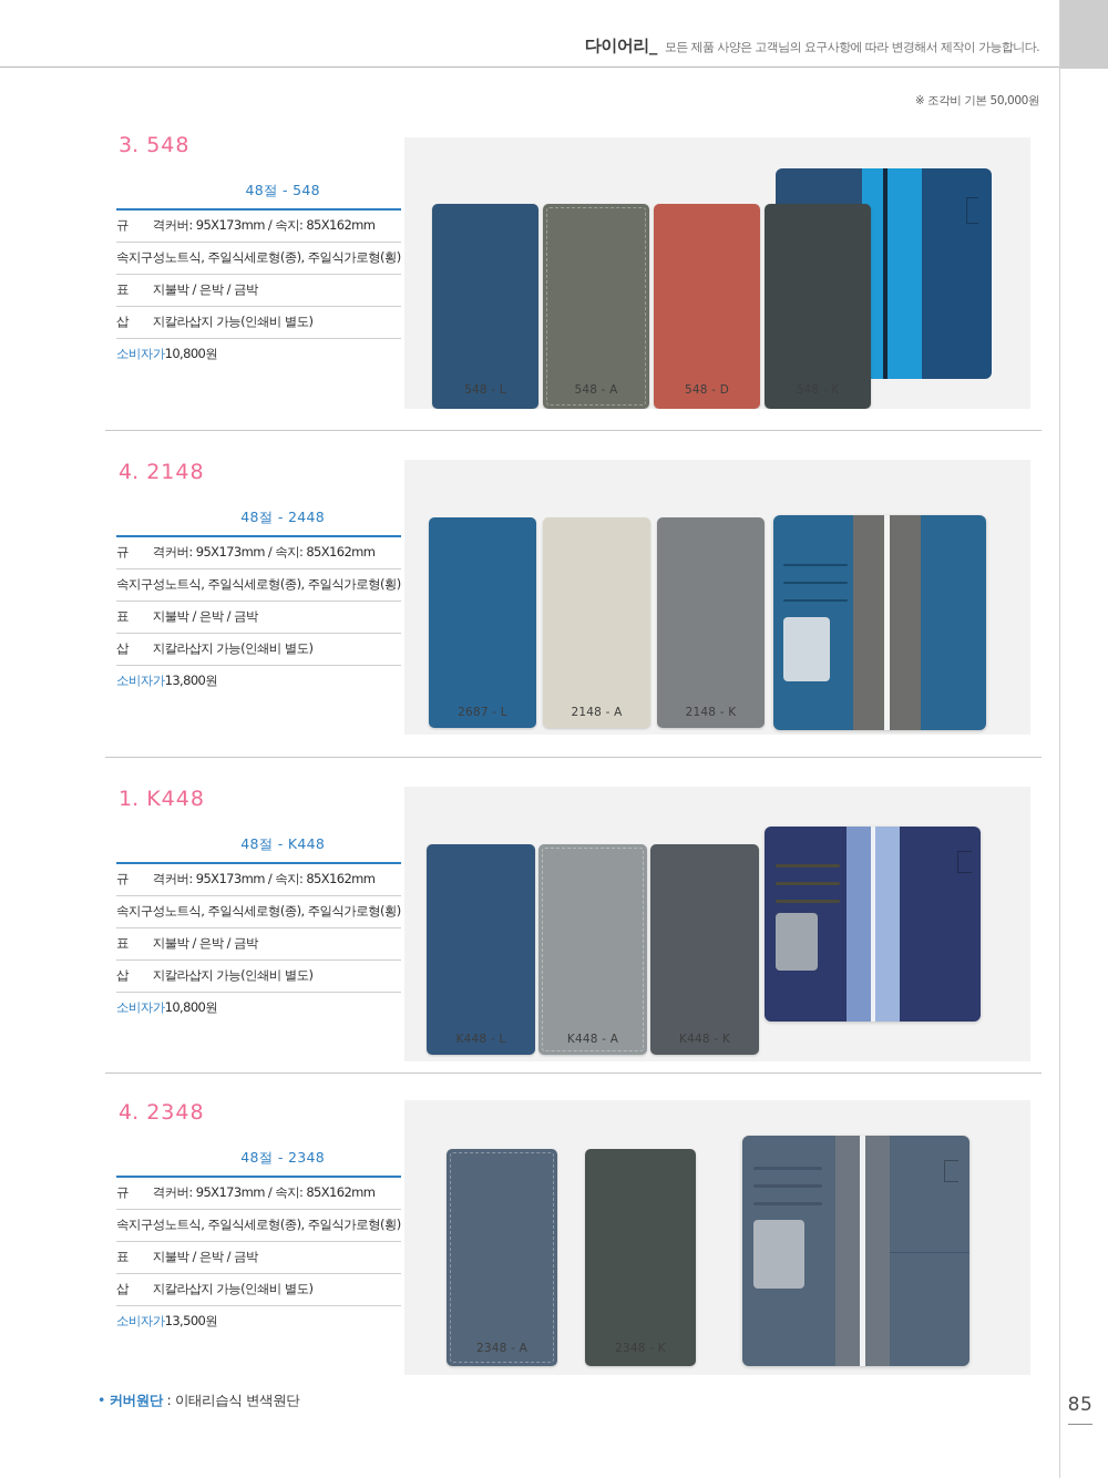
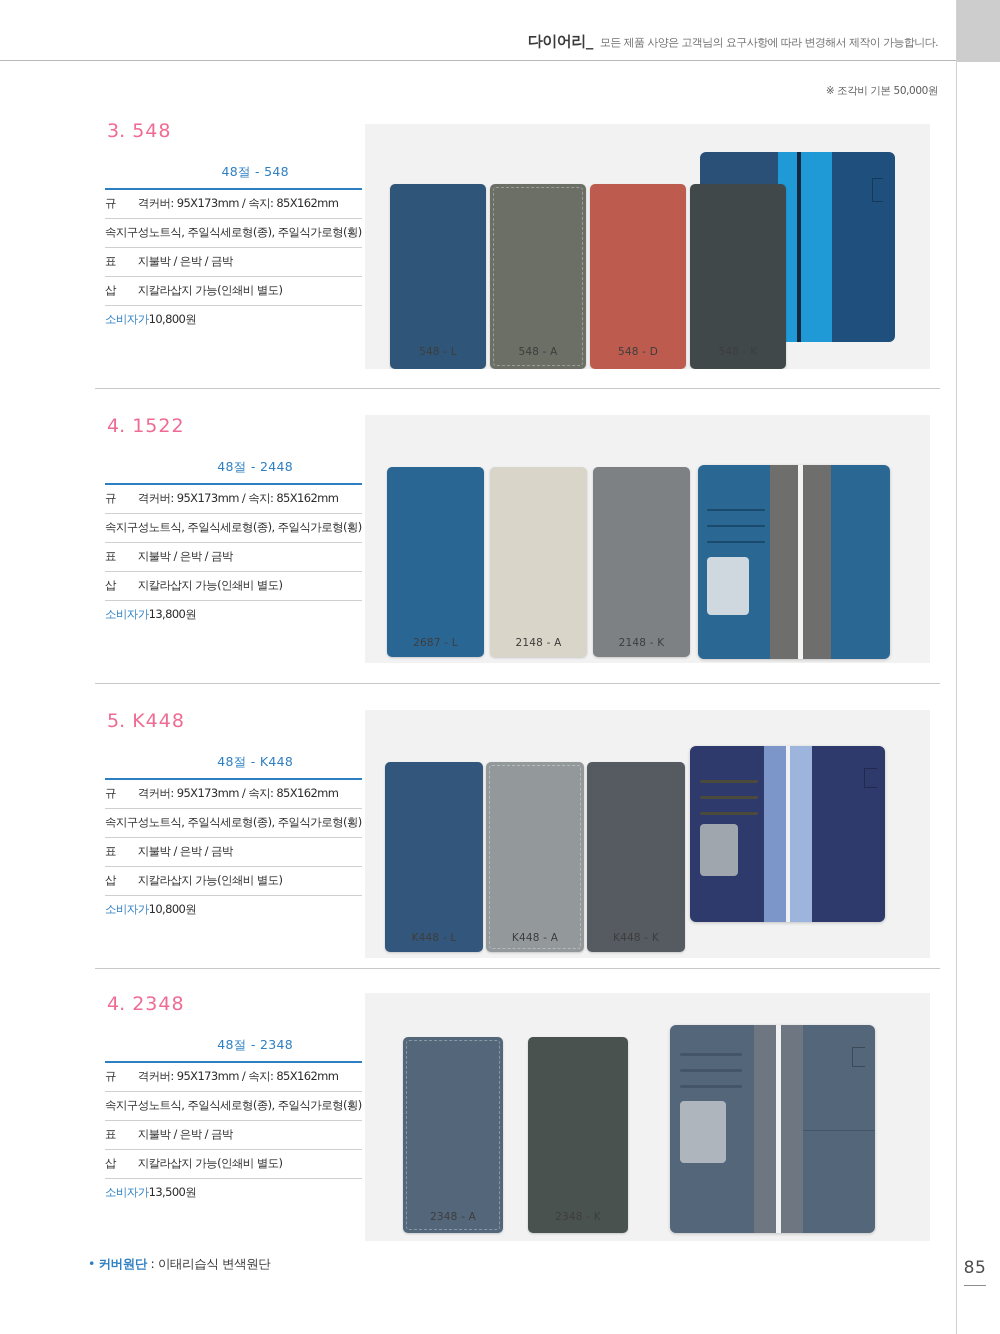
  다이어리_
  모든 제품 사양은 고객님의 요구사항에 따라 변경해서 제작이 가능합니다.
  ※ 조각비 기본 50,000원
  3. 548
  	48절 - 548
  규 격	커버: 95X173mm / 속지: 85X162mm
  속지구성	노트식, 주일식세로형(종), 주일식가로형(횡)
  표 지	불박 / 은박 / 금박
  삽 지	칼라삽지 가능(인쇄비 별도)
  소비자가	10,800원
  548 - L
  548 - A
  548 - D
- 4. 2148
+ 4. 1522
  	48절 - 2448
  규 격	커버: 95X173mm / 속지: 85X162mm
  속지구성	노트식, 주일식세로형(종), 주일식가로형(횡)
  표 지	불박 / 은박 / 금박
  삽 지	칼라삽지 가능(인쇄비 별도)
  소비자가	13,800원
  2687 - L
  2148 - A
  2148 - K
- 1. K448
+ 5. K448
  	48절 - K448
  규 격	커버: 95X173mm / 속지: 85X162mm
  속지구성	노트식, 주일식세로형(종), 주일식가로형(횡)
  표 지	불박 / 은박 / 금박
  삽 지	칼라삽지 가능(인쇄비 별도)
  소비자가	10,800원
  K448 - L
  K448 - A
  K448 - K
  4. 2348
  	48절 - 2348
  규 격	커버: 95X173mm / 속지: 85X162mm
  속지구성	노트식, 주일식세로형(종), 주일식가로형(횡)
  표 지	불박 / 은박 / 금박
  삽 지	칼라삽지 가능(인쇄비 별도)
  소비자가	13,500원
  2348 - A
  • 커버원단 : 이태리습식 변색원단
  85
